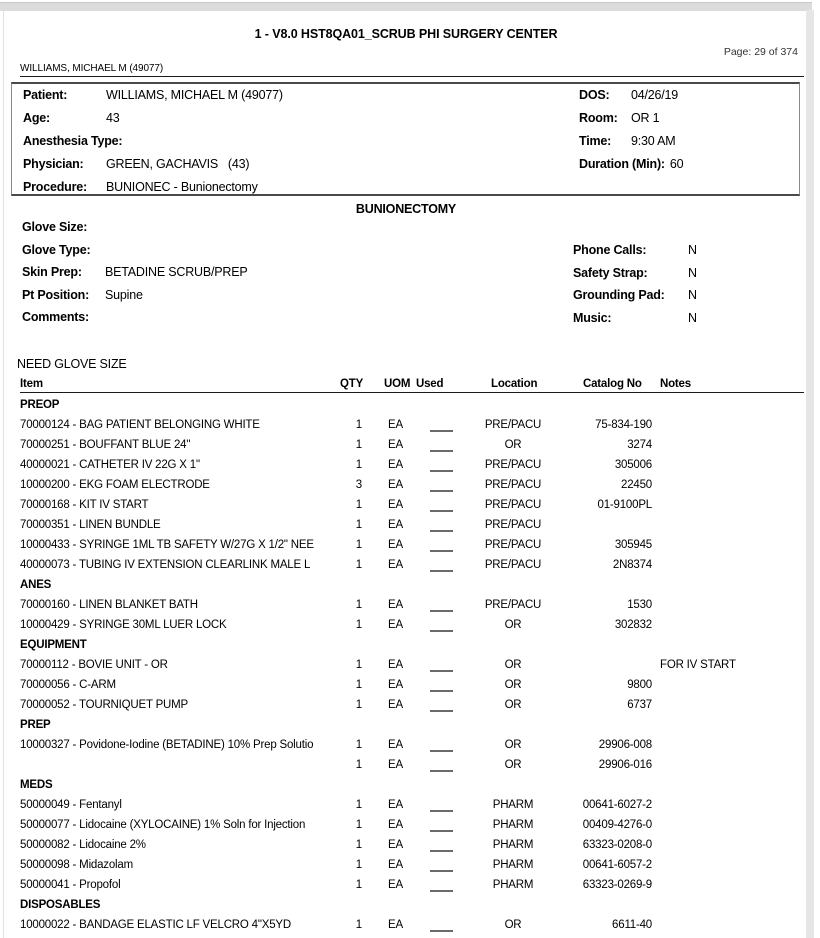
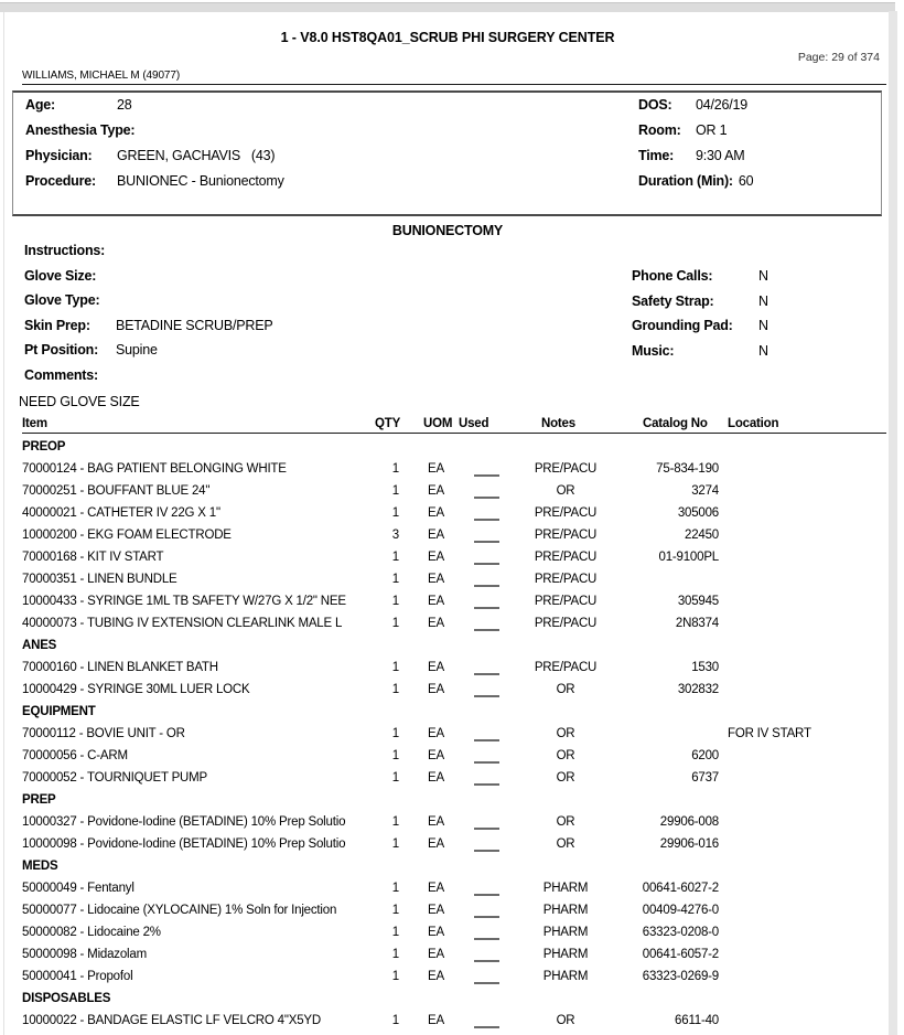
  1 - V8.0 HST8QA01_SCRUB PHI SURGERY CENTER
  Page: 29 of 374
  WILLIAMS, MICHAEL M (49077)
- Patient: WILLIAMS, MICHAEL M (49077)
- Age: 43
+ Age: 28
  Anesthesia Type:
  Physician: GREEN, GACHAVIS (43)
  Procedure: BUNIONEC - Bunionectomy
  DOS: 04/26/19
  Room: OR 1
  Time: 9:30 AM
  Duration (Min): 60
  BUNIONECTOMY
+ Instructions:
  Glove Size:
  Glove Type:
  Skin Prep: BETADINE SCRUB/PREP
  Pt Position: Supine
  Comments:
  Phone Calls: N
  Safety Strap: N
  Grounding Pad: N
  Music: N
  NEED GLOVE SIZE
  Item
  QTY
  UOM
  Used
- Location
+ Notes
  Catalog No
- Notes
+ Location
  PREOP
  70000124 - BAG PATIENT BELONGING WHITE
  1
  EA
  PRE/PACU
  75-834-190
  70000251 - BOUFFANT BLUE 24"
  1
  EA
  OR
  3274
  40000021 - CATHETER IV 22G X 1"
  1
  EA
  PRE/PACU
  305006
  10000200 - EKG FOAM ELECTRODE
  3
  EA
  PRE/PACU
  22450
  70000168 - KIT IV START
  1
  EA
  PRE/PACU
  01-9100PL
  70000351 - LINEN BUNDLE
  1
  EA
  PRE/PACU
  10000433 - SYRINGE 1ML TB SAFETY W/27G X 1/2" NEE
  1
  EA
  PRE/PACU
  305945
  40000073 - TUBING IV EXTENSION CLEARLINK MALE L
  1
  EA
  PRE/PACU
  2N8374
  ANES
  70000160 - LINEN BLANKET BATH
  1
  EA
  PRE/PACU
  1530
  10000429 - SYRINGE 30ML LUER LOCK
  1
  EA
  OR
  302832
  EQUIPMENT
  70000112 - BOVIE UNIT - OR
  1
  EA
  OR
  FOR IV START
  70000056 - C-ARM
  1
  EA
  OR
- 9800
+ 6200
  70000052 - TOURNIQUET PUMP
  1
  EA
  OR
  6737
  PREP
  10000327 - Povidone-Iodine (BETADINE) 10% Prep Solutio
  1
  EA
  OR
  29906-008
+ 10000098 - Povidone-Iodine (BETADINE) 10% Prep Solutio
  1
  EA
  OR
  29906-016
  MEDS
  50000049 - Fentanyl
  1
  EA
  PHARM
  00641-6027-2
  50000077 - Lidocaine (XYLOCAINE) 1% Soln for Injection
  1
  EA
  PHARM
  00409-4276-0
  50000082 - Lidocaine 2%
  1
  EA
  PHARM
  63323-0208-0
  50000098 - Midazolam
  1
  EA
  PHARM
  00641-6057-2
  50000041 - Propofol
  1
  EA
  PHARM
  63323-0269-9
  DISPOSABLES
  10000022 - BANDAGE ELASTIC LF VELCRO 4"X5YD
  1
  EA
  OR
  6611-40
